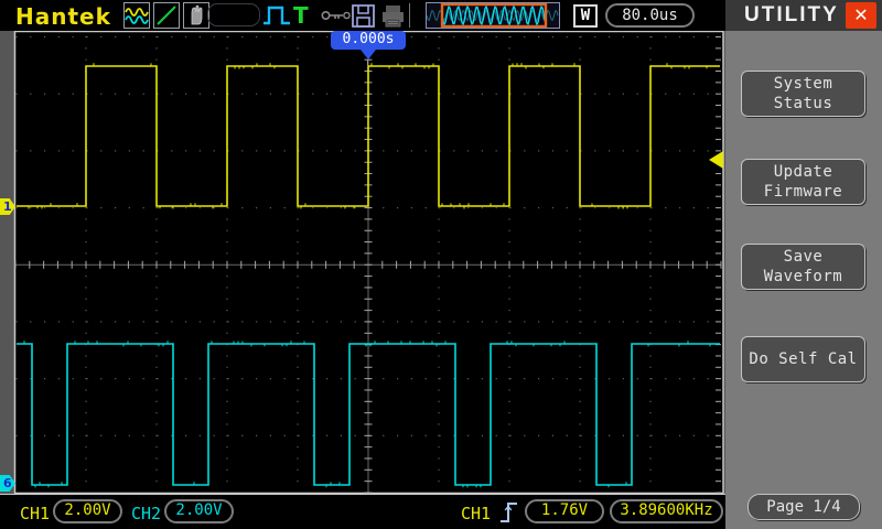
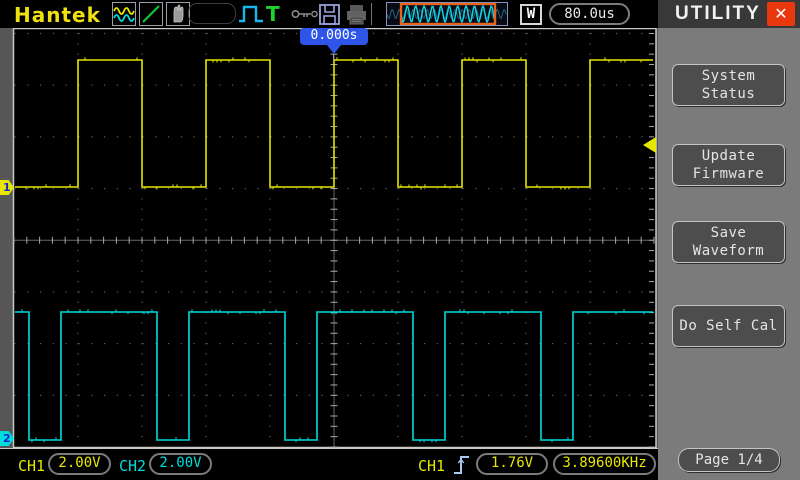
  Hantek
  T
  W
  80.0us
  0.000s
  1
- 6
+ 2
  CH1
  2.00V
  CH2
  2.00V
  CH1
  1.76V
  3.89600KHz
  UTILITY
  ✕
  System
  Status
  Update
  Firmware
  Save
  Waveform
  Do Self Cal
  Page 1/4
